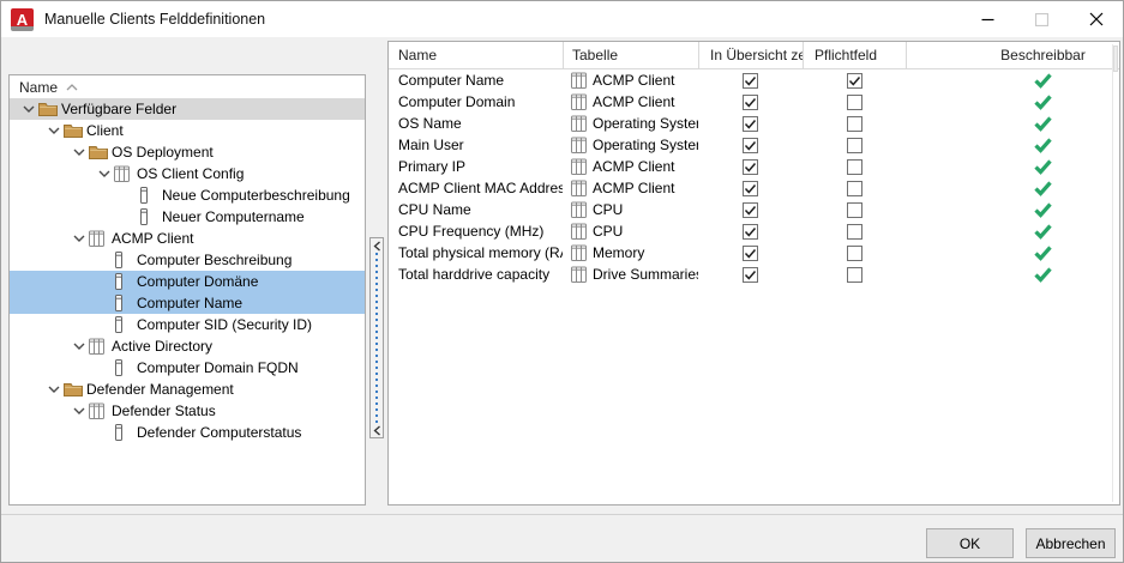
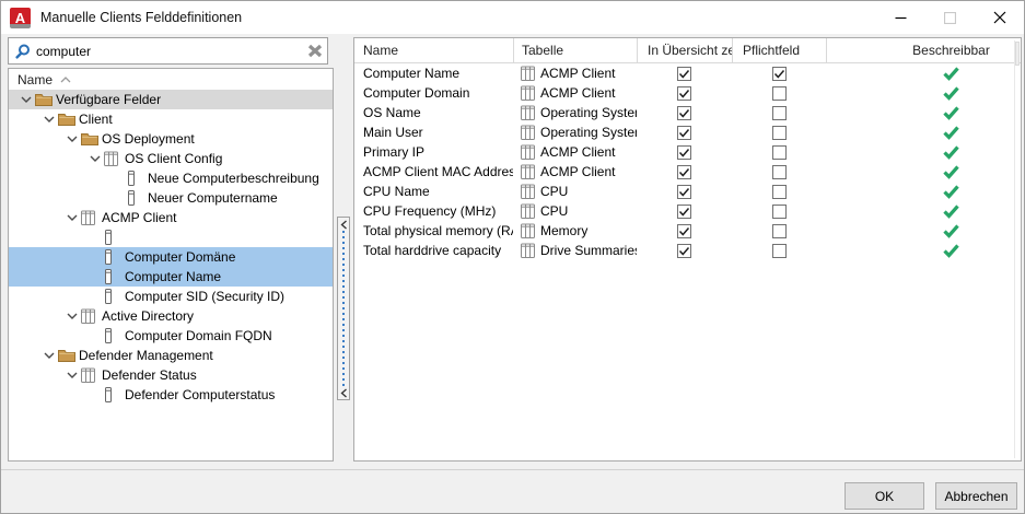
  A
  Manuelle Clients Felddefinitionen
+ computer
  Name
  Verfügbare Felder
  Client
  OS Deployment
  OS Client Config
  Neue Computerbeschreibung
  Neuer Computername
  ACMP Client
- Computer Beschreibung
  Computer Domäne
  Computer Name
  Computer SID (Security ID)
  Active Directory
  Computer Domain FQDN
  Defender Management
  Defender Status
  Defender Computerstatus
  Name
  Tabelle
  In Übersicht ze
  Pflichtfeld
  Beschreibbar
  Computer Name
  ACMP Client
  Computer Domain
  ACMP Client
  OS Name
  Operating Syste
  Main User
  Operating Syste
  Primary IP
  ACMP Client
  ACMP Client MAC Addres
  ACMP Client
  CPU Name
  CPU
  CPU Frequency (MHz)
  CPU
  Total physical memory (R
  Memory
  Total harddrive capacity
  Drive Summarie
  OK
  Abbrechen
